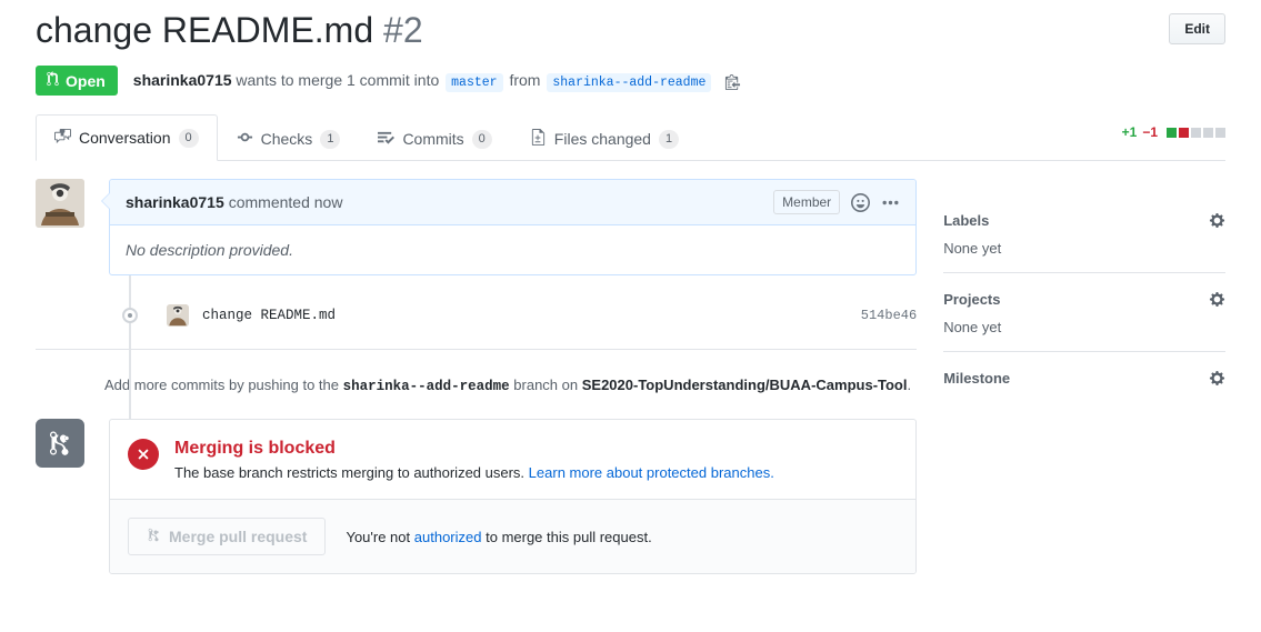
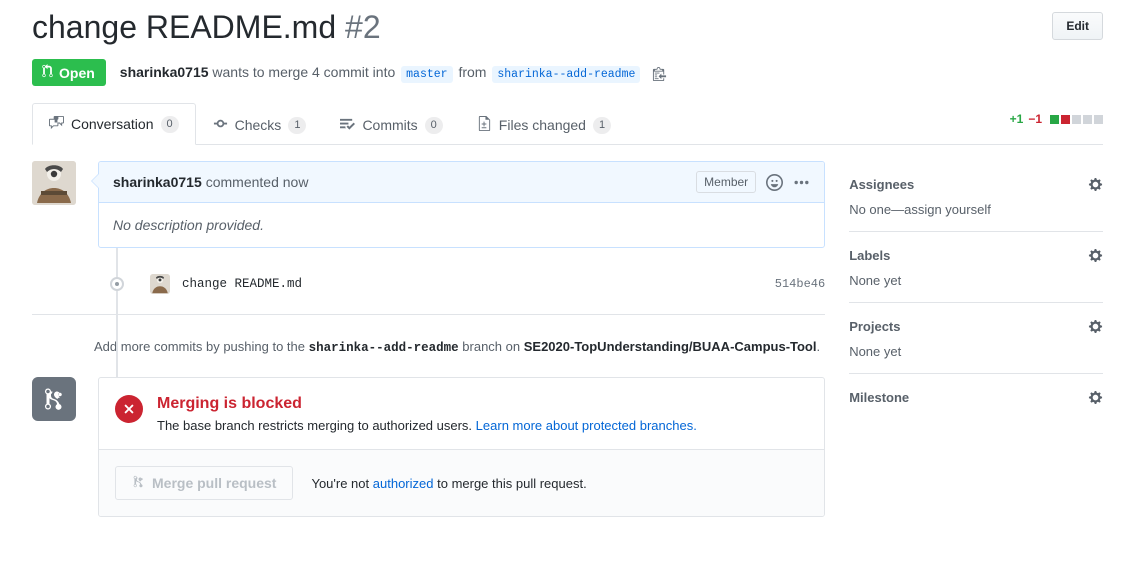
  change README.md #2
  Edit
  Open
- sharinka0715 wants to merge 1 commit into master from sharinka--add-readme
+ sharinka0715 wants to merge 4 commit into master from sharinka--add-readme
  Conversation
  0
  Checks
  1
  Commits
  0
  Files changed
  1
  +1
  −1
  sharinka0715
  commented now
  Member
  No description provided.
  change README.md
  514be46
  Add more commits by pushing to the sharinka--add-readme branch on SE2020-TopUnderstanding/BUAA-Campus-Tool.
  Merging is blocked
  The base branch restricts merging to authorized users. Learn more about protected branches.
  Merge pull request
  You're not authorized to merge this pull request.
+ Assignees
+ No one—assign yourself
  Labels
  None yet
  Projects
  None yet
  Milestone
